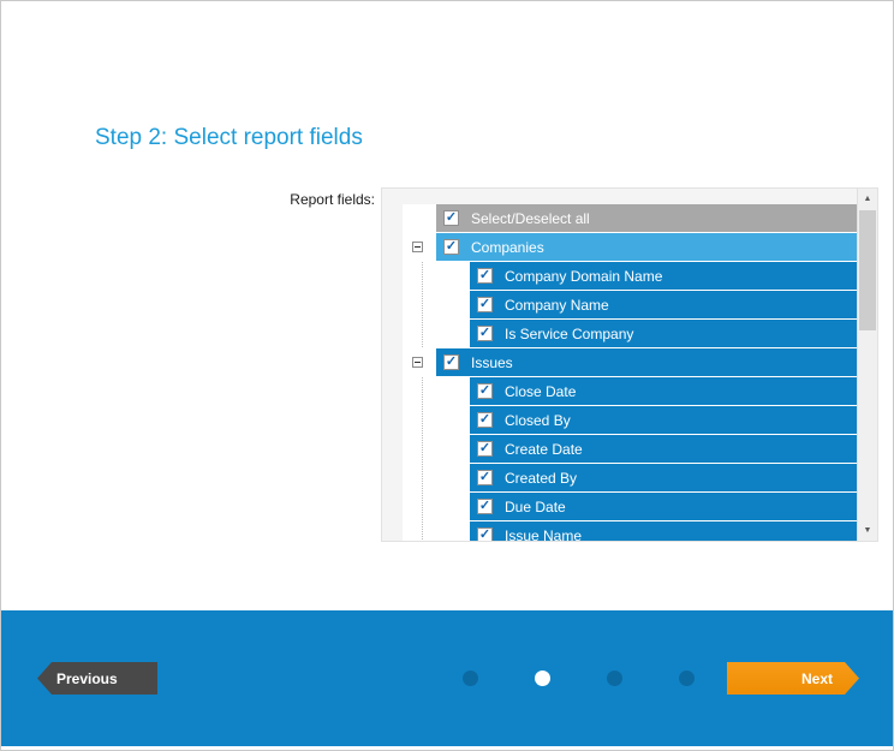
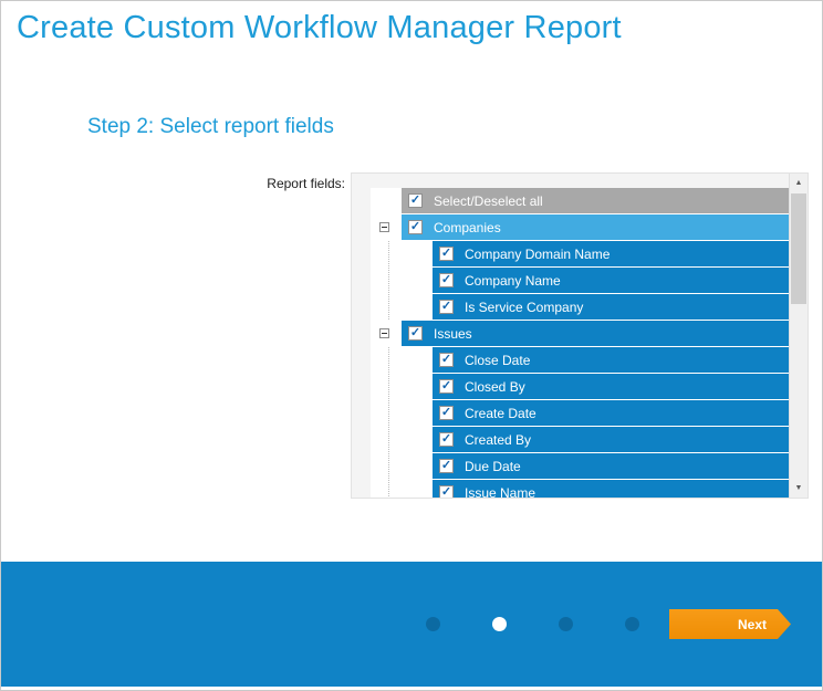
+ Create Custom Workflow Manager Report
  Step 2: Select report fields
  Report fields:
  ✓
  Select/Deselect all
  ✓
  Companies
  ✓
  Company Domain Name
  ✓
  Company Name
  ✓
  Is Service Company
  ✓
  Issues
  ✓
  Close Date
  ✓
  Closed By
  ✓
  Create Date
  ✓
  Created By
  ✓
  Due Date
  ✓
  Issue Name
- Previous
  Next
